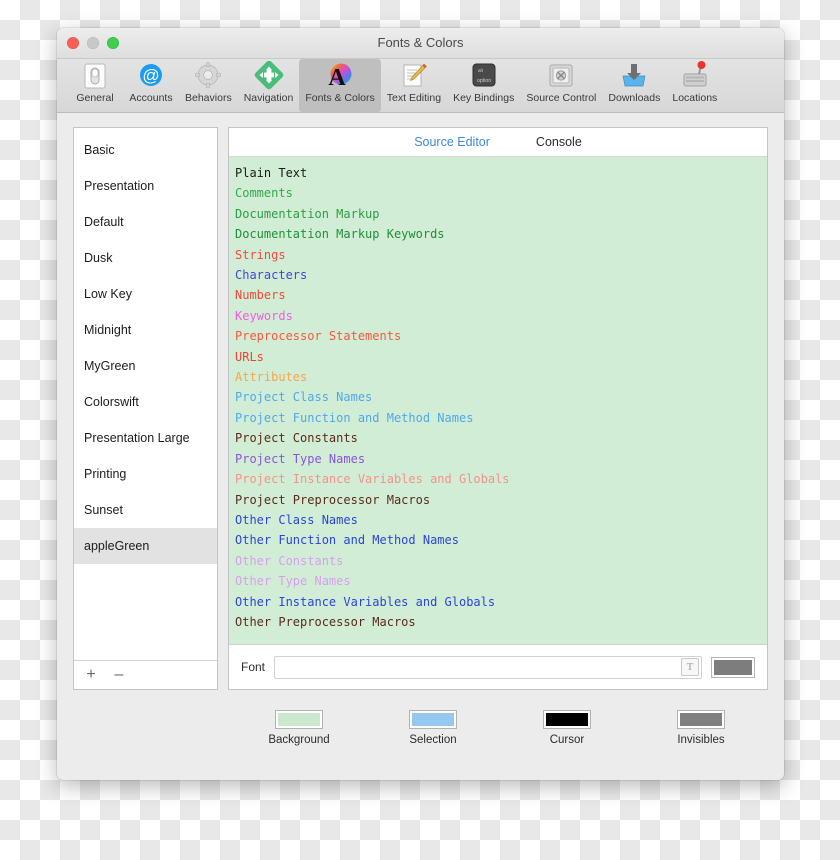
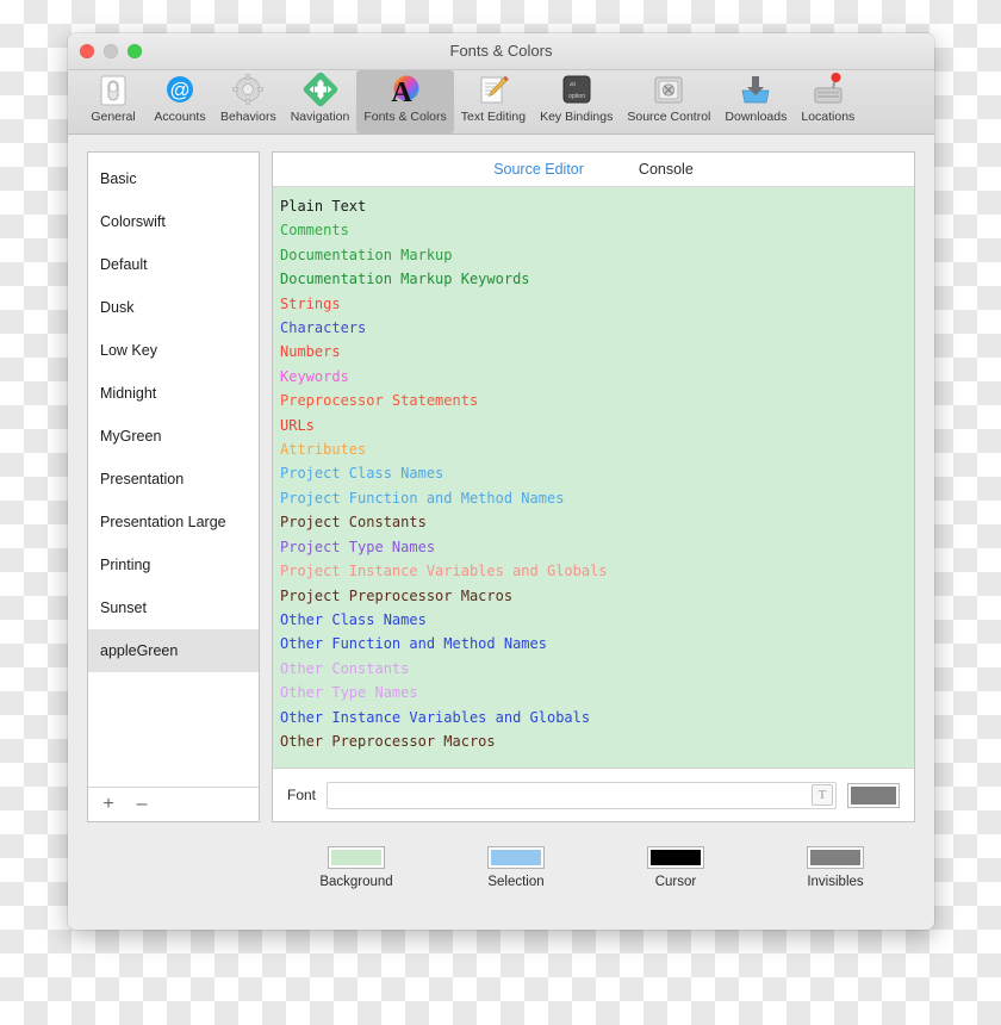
  Fonts & Colors
  General
  @
  Accounts
  Behaviors
  Navigation
  A
  Fonts & Colors
  Text Editing
  Key Bindings
  Source Control
  Downloads
  Locations
  Basic
- Presentation
+ Colorswift
  Default
  Dusk
  Low Key
  Midnight
  MyGreen
- Colorswift
+ Presentation
  Presentation Large
  Printing
  Sunset
  appleGreen
  +
  –
  Source Editor
  Console
  Plain Text
  Comments
  Documentation Markup
  Documentation Markup Keywords
  Strings
  Characters
  Numbers
  Keywords
  Preprocessor Statements
  URLs
  Attributes
  Project Class Names
  Project Function and Method Names
  Project Constants
  Project Type Names
  Project Instance Variables and Globals
  Project Preprocessor Macros
  Other Class Names
  Other Function and Method Names
  Other Constants
  Other Type Names
  Other Instance Variables and Globals
  Other Preprocessor Macros
  Font
  T
  Background
  Selection
  Cursor
  Invisibles
